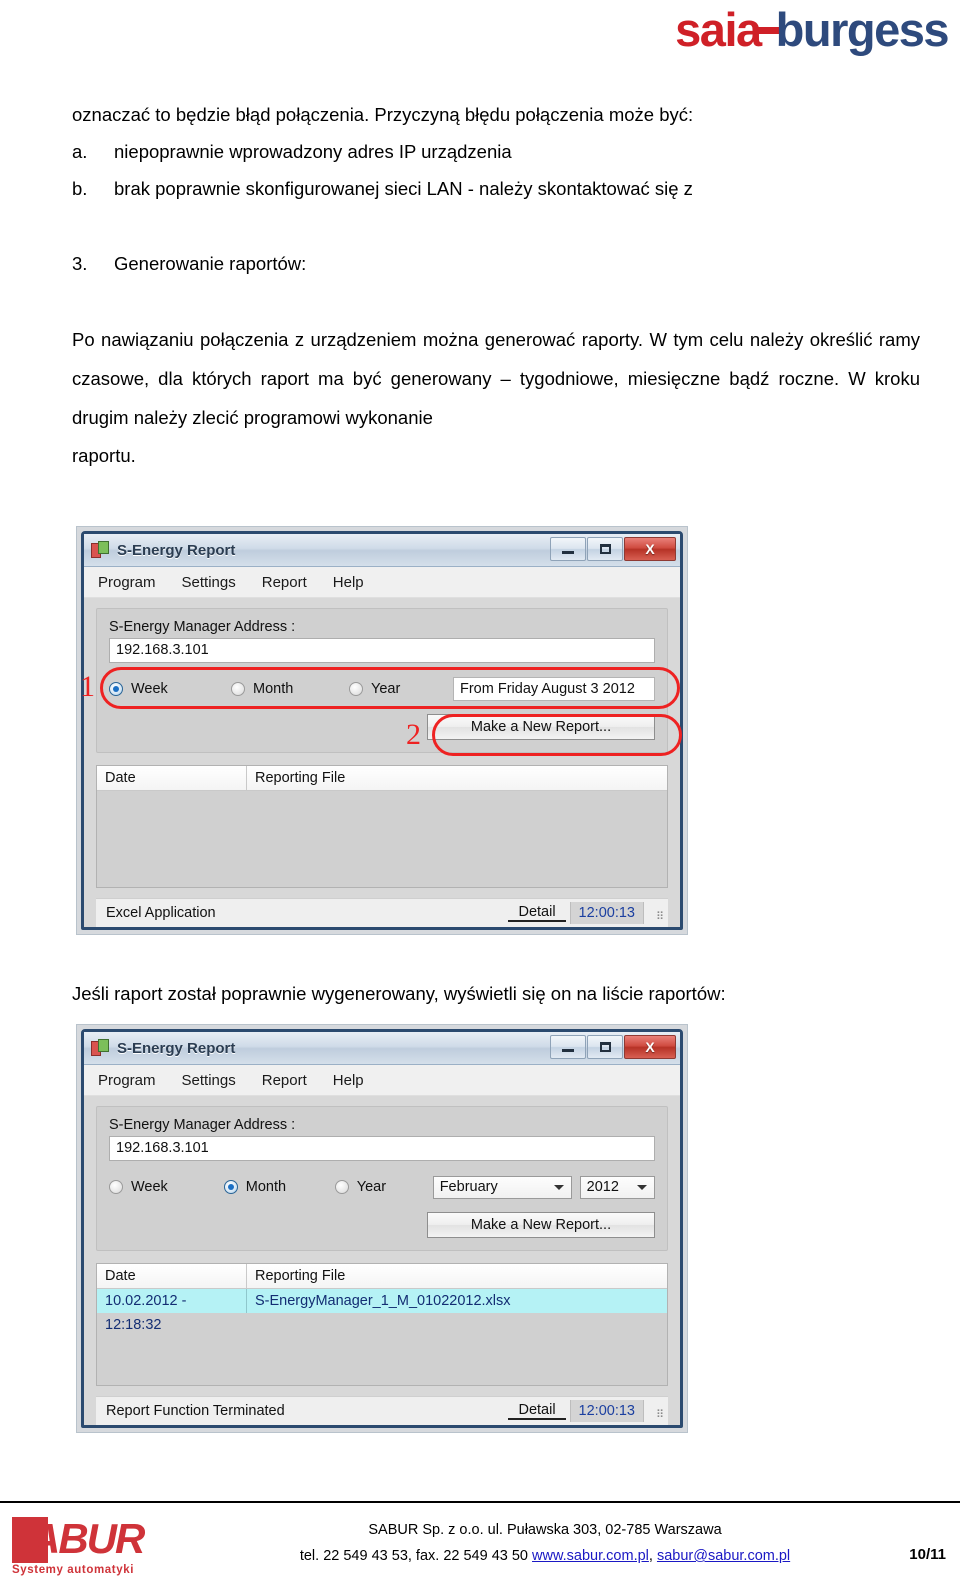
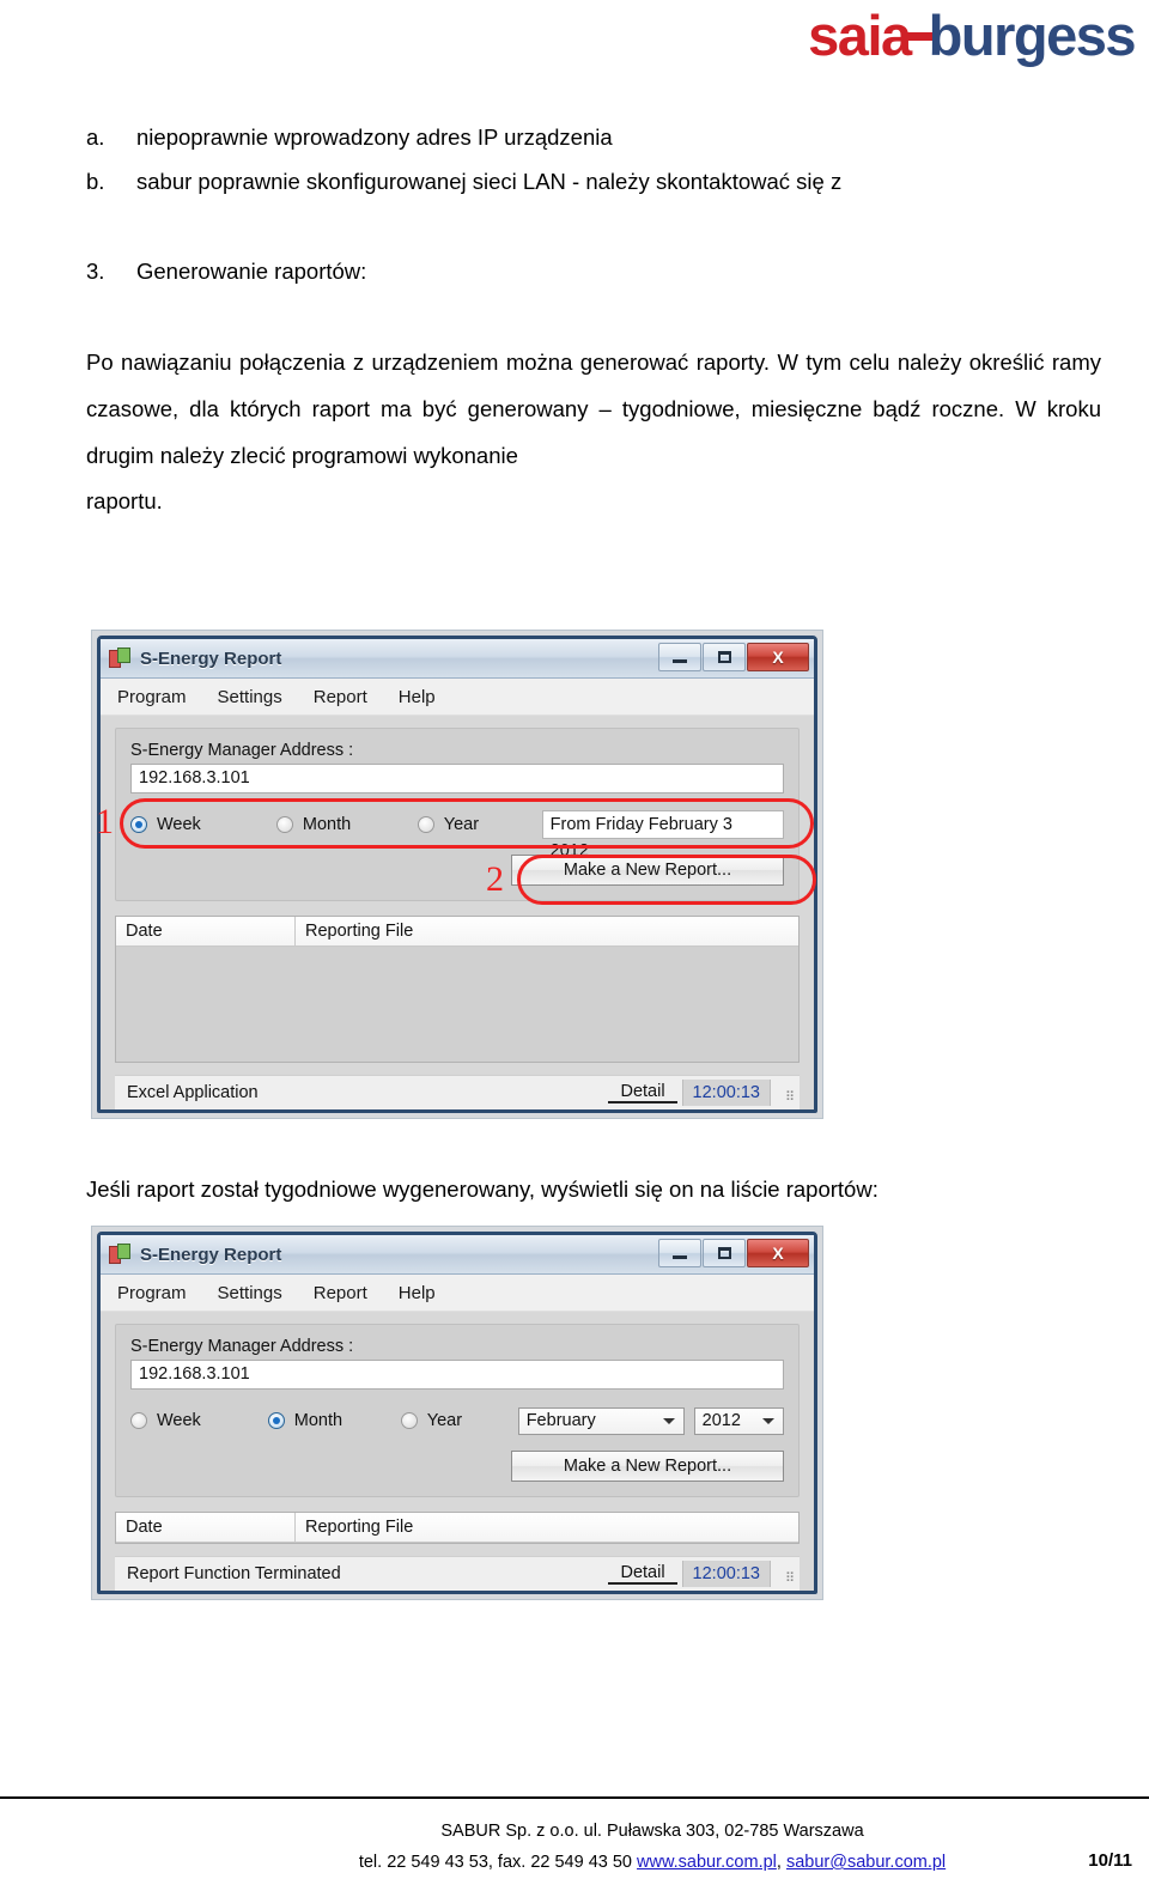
  saia burgess
- oznaczać to będzie błąd połączenia. Przyczyną błędu połączenia może być:
  a.
  niepoprawnie wprowadzony adres IP urządzenia
  b.
- brak poprawnie skonfigurowanej sieci LAN - należy skontaktować się z
+ sabur poprawnie skonfigurowanej sieci LAN - należy skontaktować się z
  3.
  Generowanie raportów:
  Po nawiązaniu połączenia z urządzeniem można generować raporty. W tym celu należy określić ramy czasowe, dla których raport ma być generowany – tygodniowe, miesięczne bądź roczne. W kroku drugim należy zlecić programowi wykonanie
  raportu.
  S-Energy Report
  X
  Program
  Settings
  Report
  Help
  S-Energy Manager Address :
  192.168.3.101
  Week
  Month
  Year
- From Friday August 3 2012
+ From Friday February 3 2012
  Make a New Report...
  Date
  Reporting File
  Excel Application
  Detail
  12:00:13
  1
  2
- Jeśli raport został poprawnie wygenerowany, wyświetli się on na liście raportów:
+ Jeśli raport został tygodniowe wygenerowany, wyświetli się on na liście raportów:
  S-Energy Report
  X
  Program
  Settings
  Report
  Help
  S-Energy Manager Address :
  192.168.3.101
  Week
  Month
  Year
  February
  2012
  Make a New Report...
  Date
  Reporting File
- 10.02.2012 - 12:18:32
- S-EnergyManager_1_M_01022012.xlsx
  Report Function Terminated
  Detail
  12:00:13
- ABUR
- Systemy automatyki
  SABUR Sp. z o.o. ul. Puławska 303, 02-785 Warszawa
  tel. 22 549 43 53, fax. 22 549 43 50 www.sabur.com.pl, sabur@sabur.com.pl
  10/11
